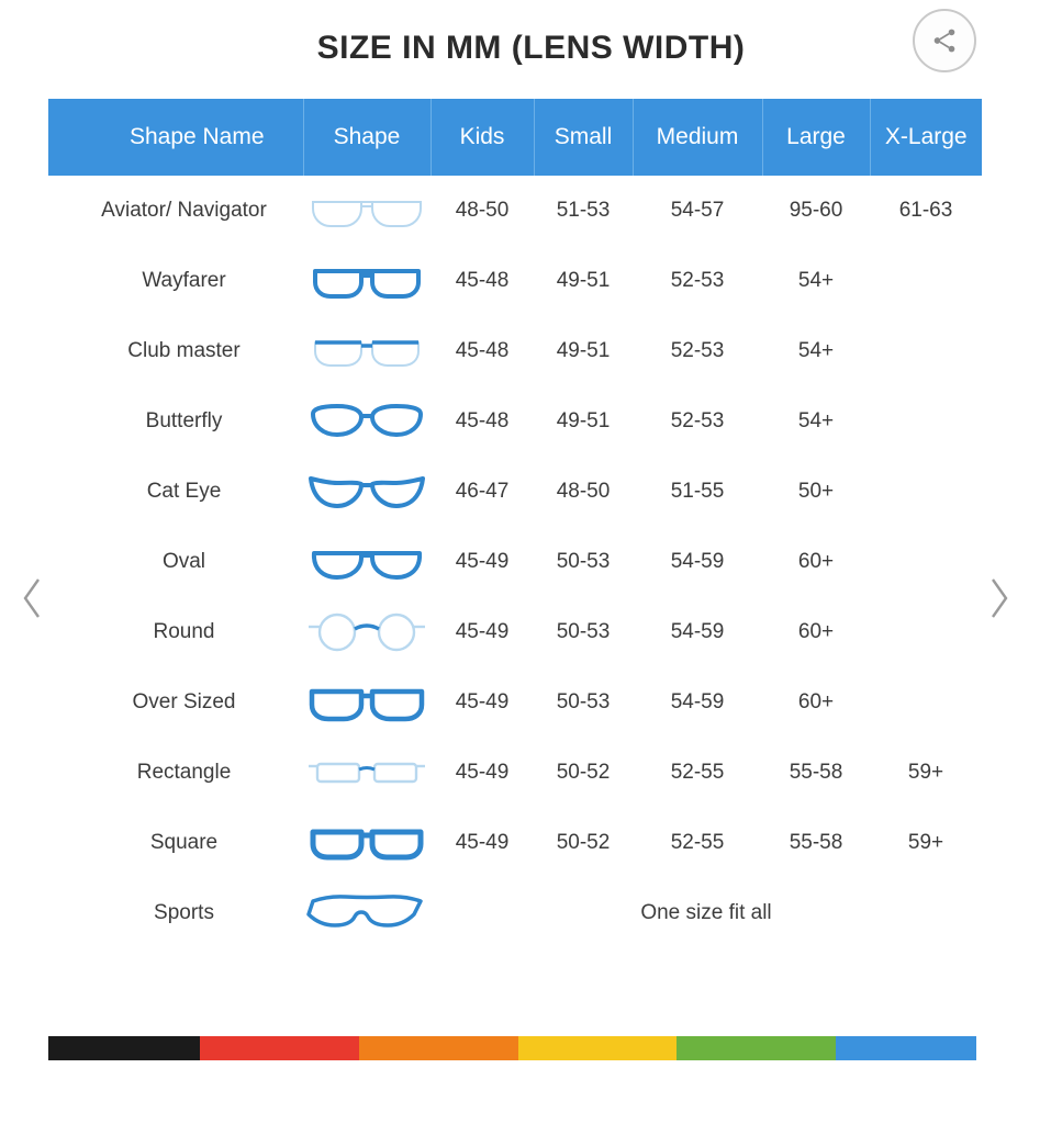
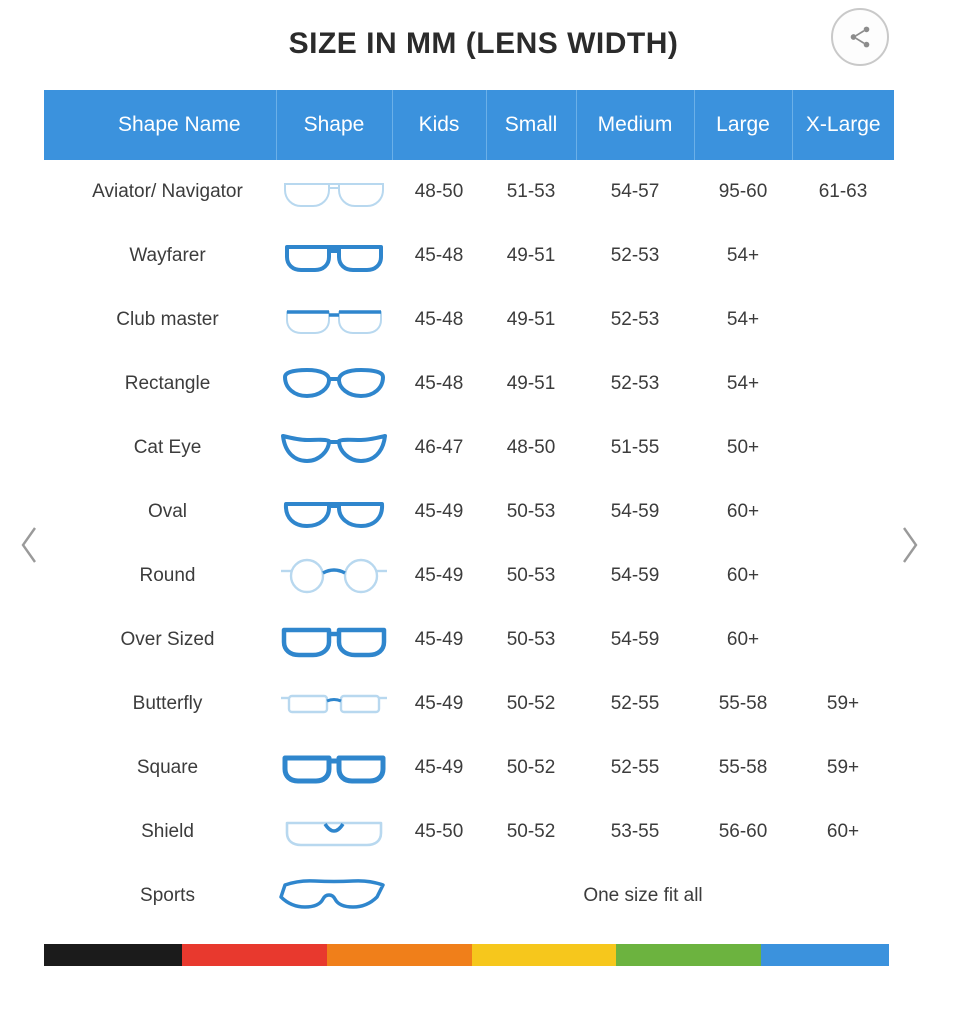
  SIZE IN MM (LENS WIDTH)
  Shape Name	Shape	Kids	Small	Medium	Large	X-Large
  Aviator/ Navigator		48-50	51-53	54-57	95-60	61-63
  Wayfarer		45-48	49-51	52-53	54+
  Club master		45-48	49-51	52-53	54+
- Butterfly		45-48	49-51	52-53	54+
+ Rectangle		45-48	49-51	52-53	54+
  Cat Eye		46-47	48-50	51-55	50+
  Oval		45-49	50-53	54-59	60+
  Round		45-49	50-53	54-59	60+
  Over Sized		45-49	50-53	54-59	60+
- Rectangle		45-49	50-52	52-55	55-58	59+
+ Butterfly		45-49	50-52	52-55	55-58	59+
  Square		45-49	50-52	52-55	55-58	59+
+ Shield		45-50	50-52	53-55	56-60	60+
  Sports		One size fit all
